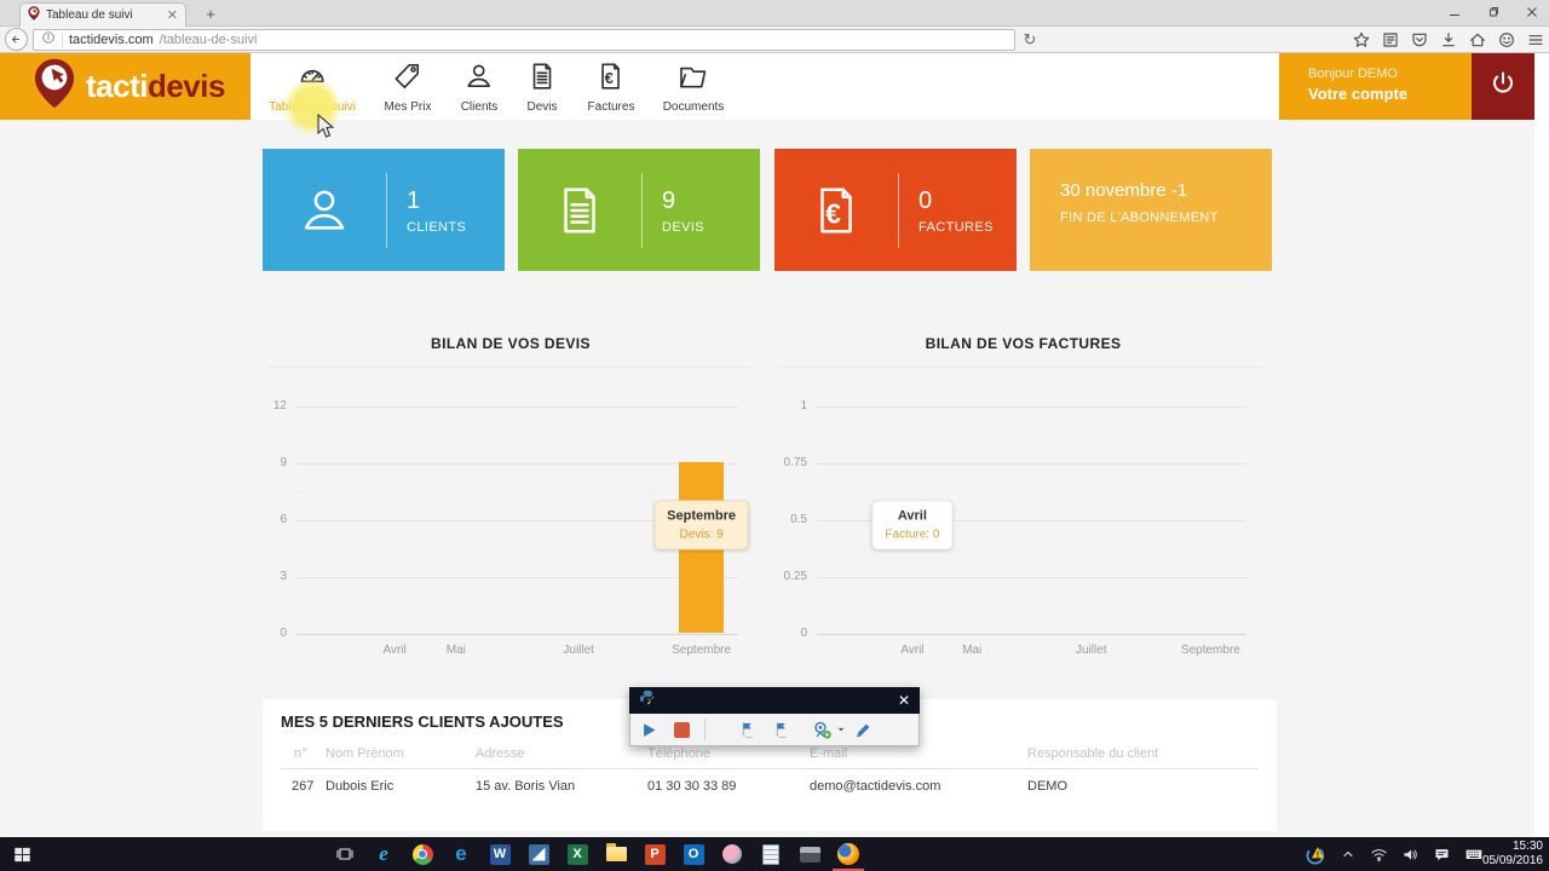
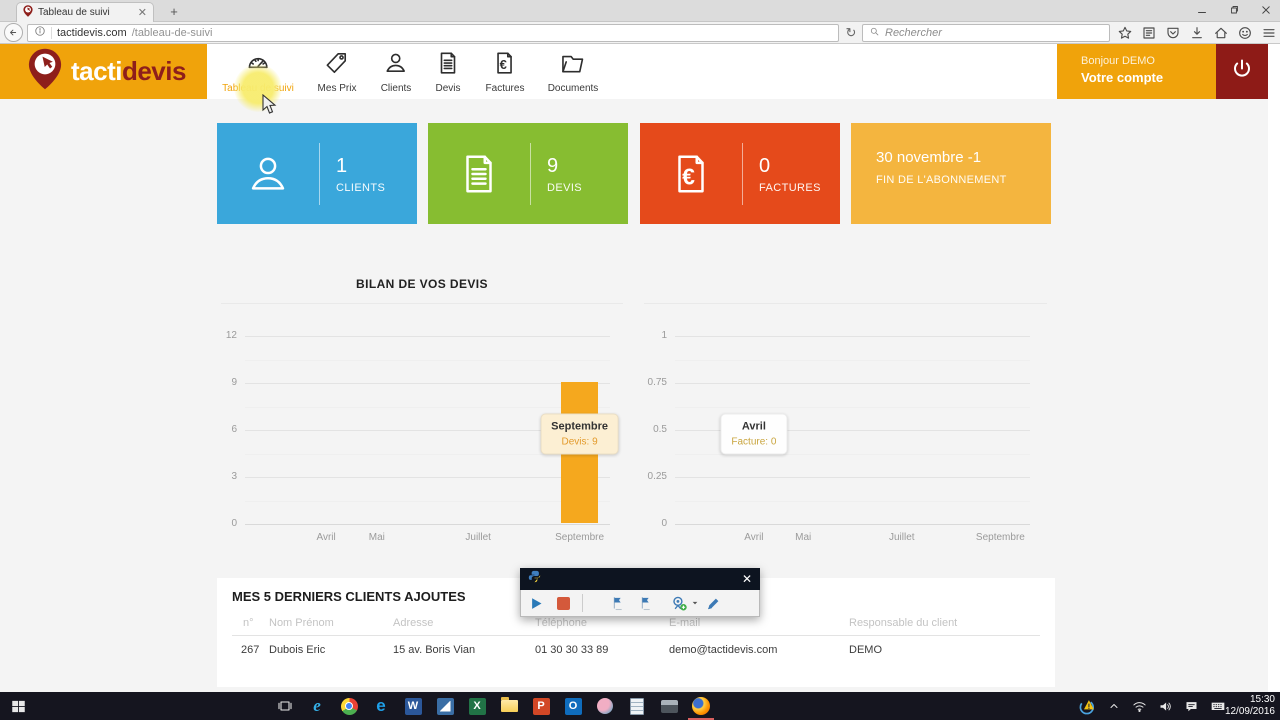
  Tableau de suivi
  ✕
  +
  tactidevis.com
  /tableau-de-suivi
  ↻
+ Rechercher
  tactidevis
  Mes Prix
  Clients
  Devis
  €
  Factures
  Documents
  Bonjour DEMO
  Votre compte
  1
  CLIENTS
  9
  DEVIS
  €
  0
  FACTURES
  30 novembre -1
  FIN DE L'ABONNEMENT
  BILAN DE VOS DEVIS
  Septembre
  Devis: 9
  0
  3
  6
  9
  12
  Avril
  Mai
  Juillet
  Septembre
- BILAN DE VOS FACTURES
  Avril
  Facture: 0
  0
  0.25
  0.5
  0.75
  1
  Avril
  Mai
  Juillet
  Septembre
  MES 5 DERNIERS CLIENTS AJOUTES
  n°
  Nom Prénom
  Adresse
  Téléphone
  E-mail
  Responsable du client
  267
  Dubois Eric
  15 av. Boris Vian
  01 30 30 33 89
  demo@tactidevis.com
  DEMO
  ✕
  e
  e
  W
  X
  P
  O
  15:30
- 05/09/2016
+ 12/09/2016
